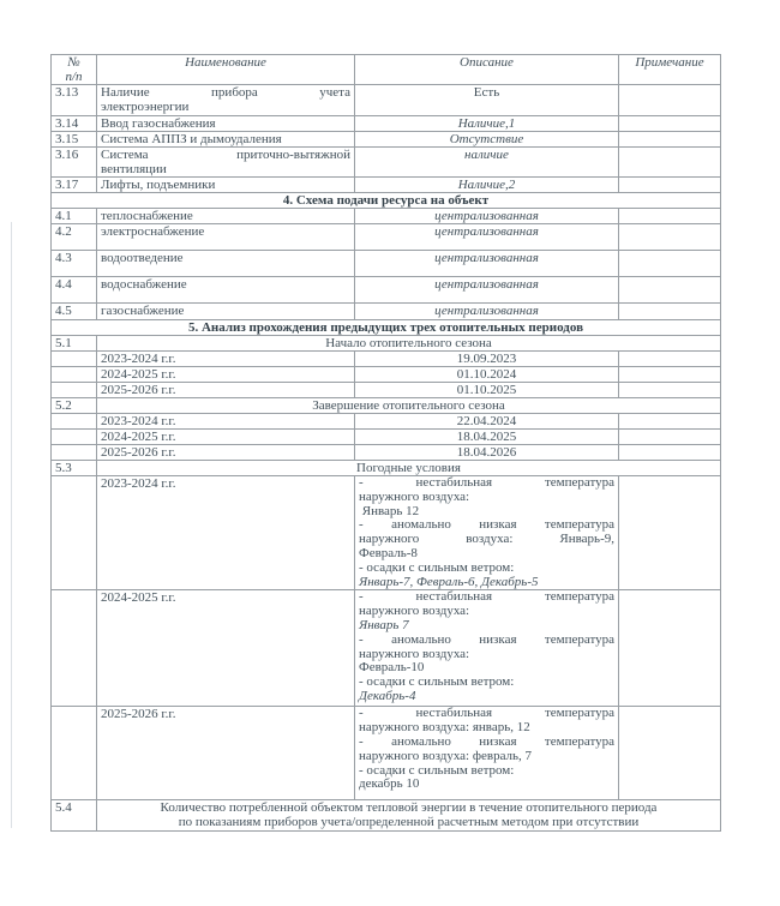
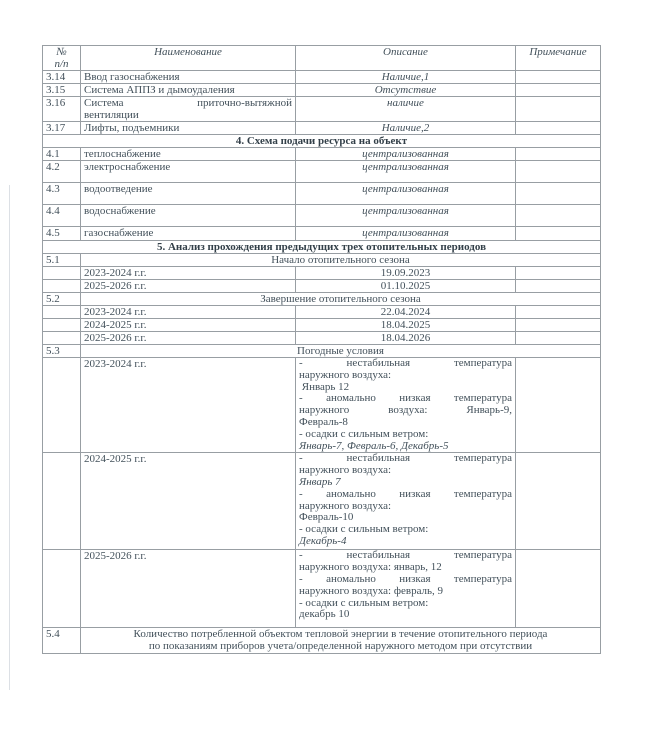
  № п/п	Наименование	Описание	Примечание
- 3.13	Наличие прибора учетаэлектроэнергии	Есть
  3.14	Ввод газоснабжения	Наличие,1
  3.15	Система АППЗ и дымоудаления	Отсутствие
  3.16	Система приточно-вытяжнойвентиляции	наличие
  3.17	Лифты, подъемники	Наличие,2
  4. Схема подачи ресурса на объект
  4.1	теплоснабжение	централизованная
  4.2	электроснабжение	централизованная
  4.3	водоотведение	централизованная
  4.4	водоснабжение	централизованная
  4.5	газоснабжение	централизованная
  5. Анализ прохождения предыдущих трех отопительных периодов
  5.1	Начало отопительного сезона
  	2023-2024 г.г.	19.09.2023
- 	2024-2025 г.г.	01.10.2024
  	2025-2026 г.г.	01.10.2025
  5.2	Завершение отопительного сезона
  	2023-2024 г.г.	22.04.2024
  	2024-2025 г.г.	18.04.2025
  	2025-2026 г.г.	18.04.2026
  5.3	Погодные условия
  	2023-2024 г.г.	- нестабильная температуранаружного воздуха: Январь 12- аномально низкая температуранаружного воздуха: Январь-9,Февраль-8- осадки с сильным ветром:Январь-7, Февраль-6, Декабрь-5
  	2024-2025 г.г.	- нестабильная температуранаружного воздуха:Январь 7- аномально низкая температуранаружного воздуха:Февраль-10- осадки с сильным ветром:Декабрь-4
- 	2025-2026 г.г.	- нестабильная температуранаружного воздуха: январь, 12- аномально низкая температуранаружного воздуха: февраль, 7- осадки с сильным ветром:декабрь 10
+ 	2025-2026 г.г.	- нестабильная температуранаружного воздуха: январь, 12- аномально низкая температуранаружного воздуха: февраль, 9- осадки с сильным ветром:декабрь 10
- 5.4	Количество потребленной объектом тепловой энергии в течение отопительного периодапо показаниям приборов учета/определенной расчетным методом при отсутствии
+ 5.4	Количество потребленной объектом тепловой энергии в течение отопительного периодапо показаниям приборов учета/определенной наружного методом при отсутствии
